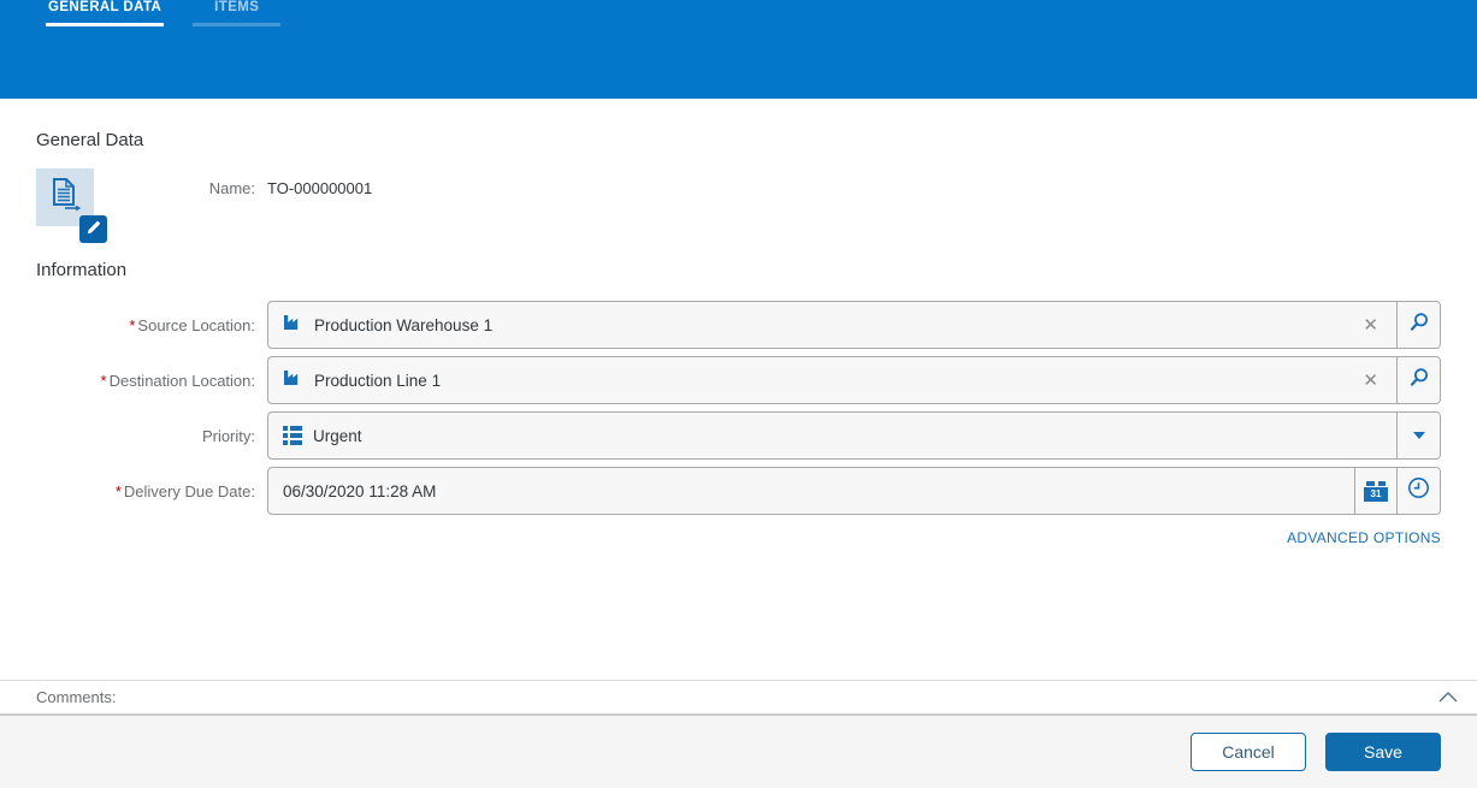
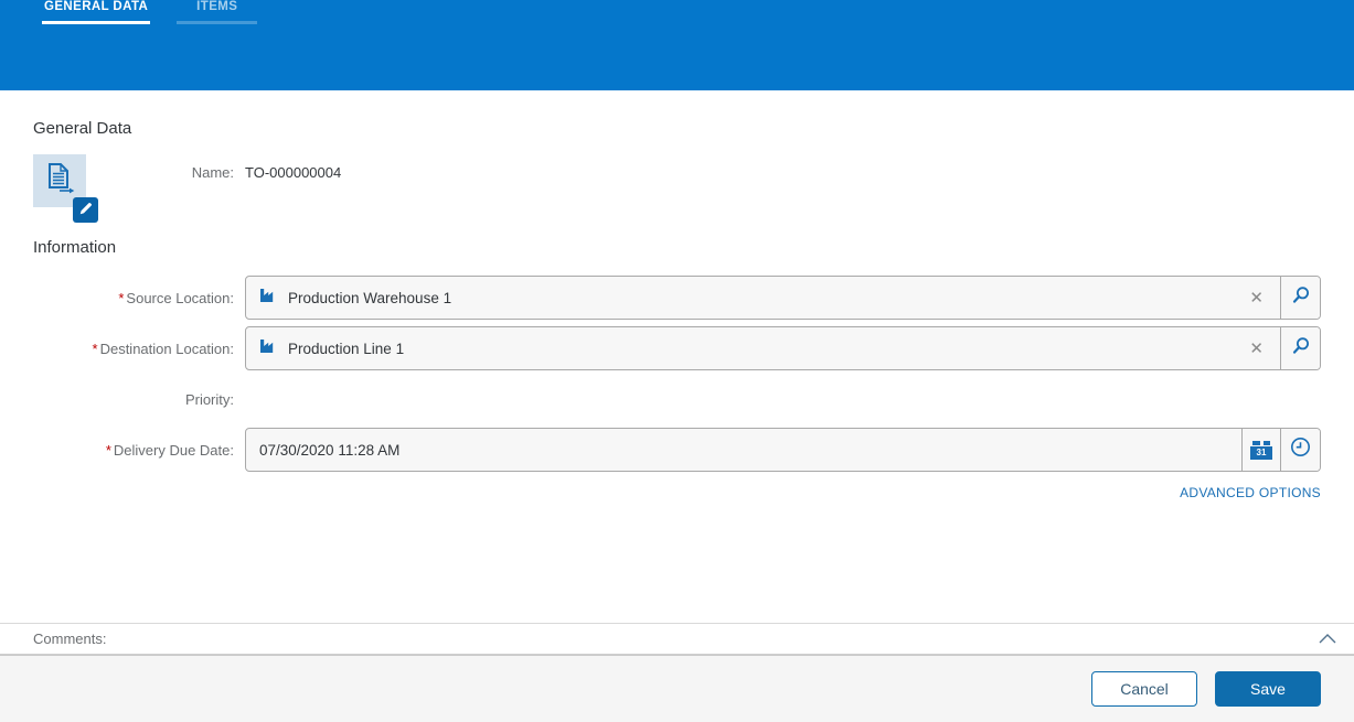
  GENERAL DATA
  ITEMS
  General Data
  Name:
- TO-000000001
+ TO-000000004
  Information
  * Source Location:
  Production Warehouse 1
  ✕
  * Destination Location:
  Production Line 1
  ✕
  Priority:
- Urgent
  * Delivery Due Date:
- 06/30/2020 11:28 AM
+ 07/30/2020 11:28 AM
  31
  ADVANCED OPTIONS
  Comments:
  Cancel
  Save
